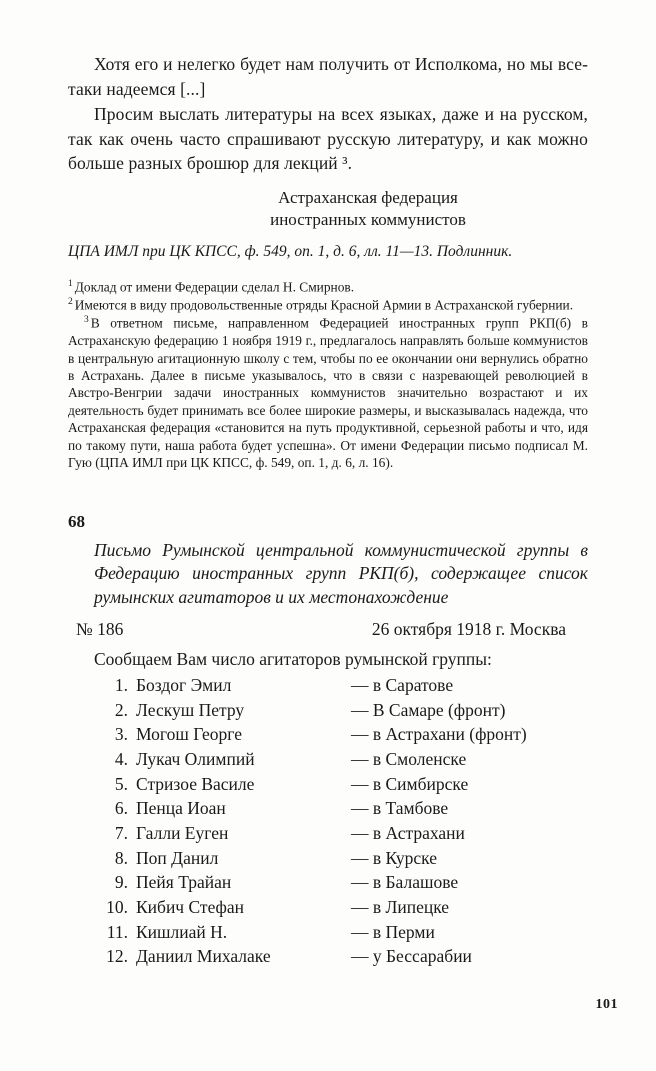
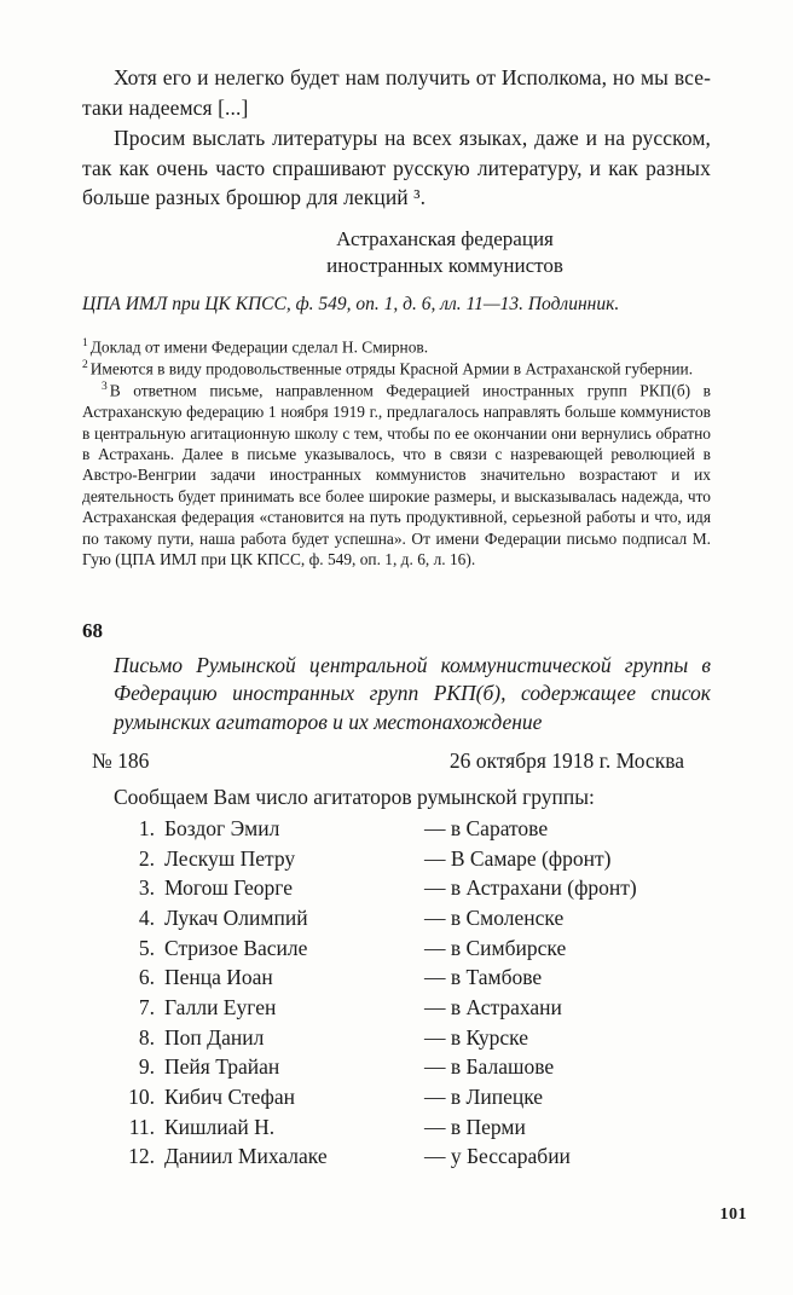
  Хотя его и нелегко будет нам получить от Исполкома, но мы все-таки надеемся [...]
- Просим выслать литературы на всех языках, даже и на русском, так как очень часто спрашивают русскую литературу, и как можно больше разных брошюр для лекций ³.
+ Просим выслать литературы на всех языках, даже и на русском, так как очень часто спрашивают русскую литературу, и как разных больше разных брошюр для лекций ³.
  Астраханская федерация
  иностранных коммунистов
  ЦПА ИМЛ при ЦК КПСС, ф. 549, оп. 1, д. 6, лл. 11—13. Подлинник.
  1 Доклад от имени Федерации сделал Н. Смирнов.
  2 Имеются в виду продовольственные отряды Красной Армии в Астраханской губернии.
  3 В ответном письме, направленном Федерацией иностранных групп РКП(б) в Астраханскую федерацию 1 ноября 1919 г., предлагалось направлять больше коммунистов в центральную агитационную школу с тем, чтобы по ее окончании они вернулись обратно в Астрахань. Далее в письме указывалось, что в связи с назревающей революцией в Австро-Венгрии задачи иностранных коммунистов значительно возрастают и их деятельность будет принимать все более широкие размеры, и высказывалась надежда, что Астраханская федерация «становится на путь продуктивной, серьезной работы и что, идя по такому пути, наша работа будет успешна». От имени Федерации письмо подписал М. Гую (ЦПА ИМЛ при ЦК КПСС, ф. 549, оп. 1, д. 6, л. 16).
  68
  Письмо Румынской центральной коммунистической группы в Федерацию иностранных групп РКП(б), содержащее список румынских агитаторов и их местонахождение
  № 186
  26 октября 1918 г. Москва
  Сообщаем Вам число агитаторов румынской группы:
  1.
  Боздог Эмил
  — в Саратове
  2.
  Лескуш Петру
  — В Самаре (фронт)
  3.
  Могош Георге
  — в Астрахани (фронт)
  4.
  Лукач Олимпий
  — в Смоленске
  5.
  Стризое Василе
  — в Симбирске
  6.
  Пенца Иоан
  — в Тамбове
  7.
  Галли Еуген
  — в Астрахани
  8.
  Поп Данил
  — в Курске
  9.
  Пейя Трайан
  — в Балашове
  10.
  Кибич Стефан
  — в Липецке
  11.
  Кишлиай Н.
  — в Перми
  12.
  Даниил Михалаке
  — у Бессарабии
  101
